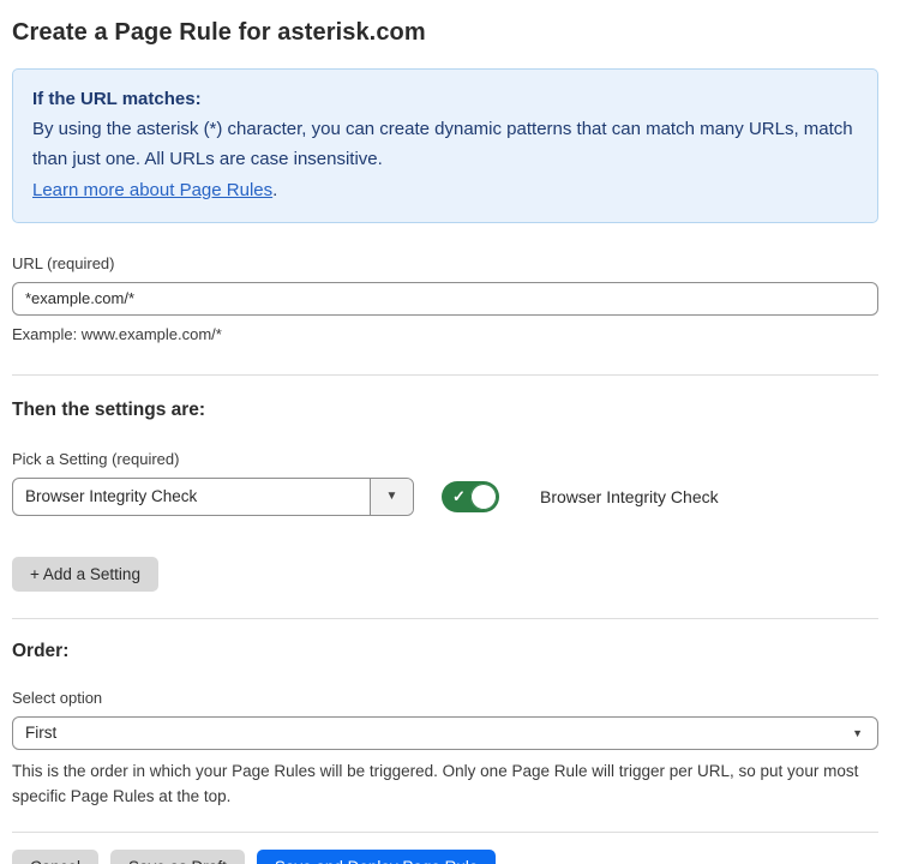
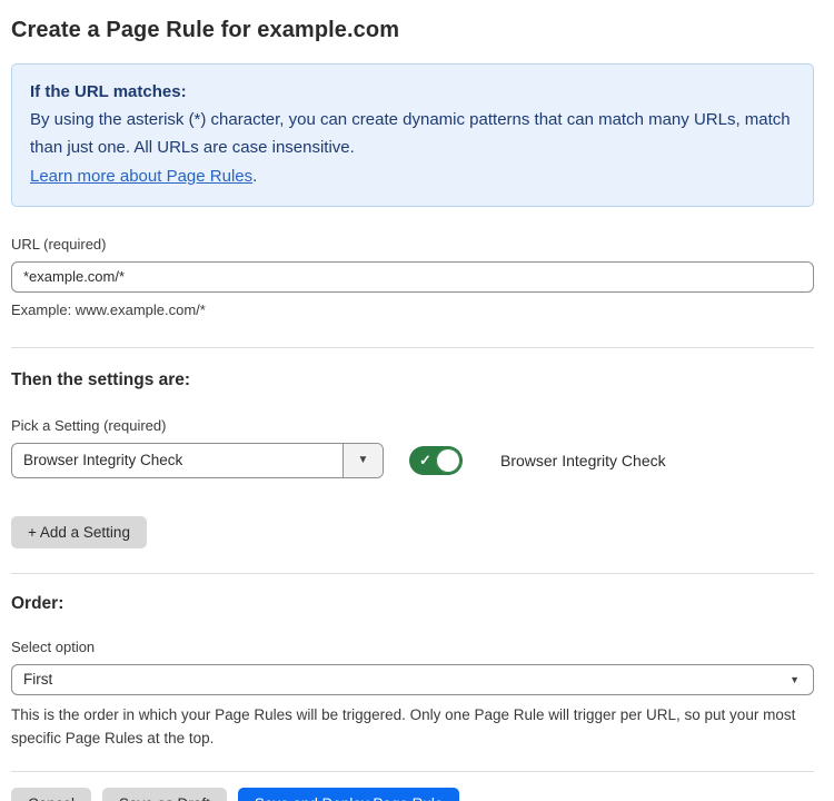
- Create a Page Rule for asterisk.com
+ Create a Page Rule for example.com
  If the URL matches:
  By using the asterisk (*) character, you can create dynamic patterns that can match many URLs, match than just one. All URLs are case insensitive.
  Learn more about Page Rules.
  URL (required)
  *example.com/*
  Example: www.example.com/*
  Then the settings are:
  Pick a Setting (required)
  Browser Integrity Check
  ▼
  ✓
  Browser Integrity Check
  + Add a Setting
  Order:
  Select option
  First
  ▼
  This is the order in which your Page Rules will be triggered. Only one Page Rule will trigger per URL, so put your most specific Page Rules at the top.
